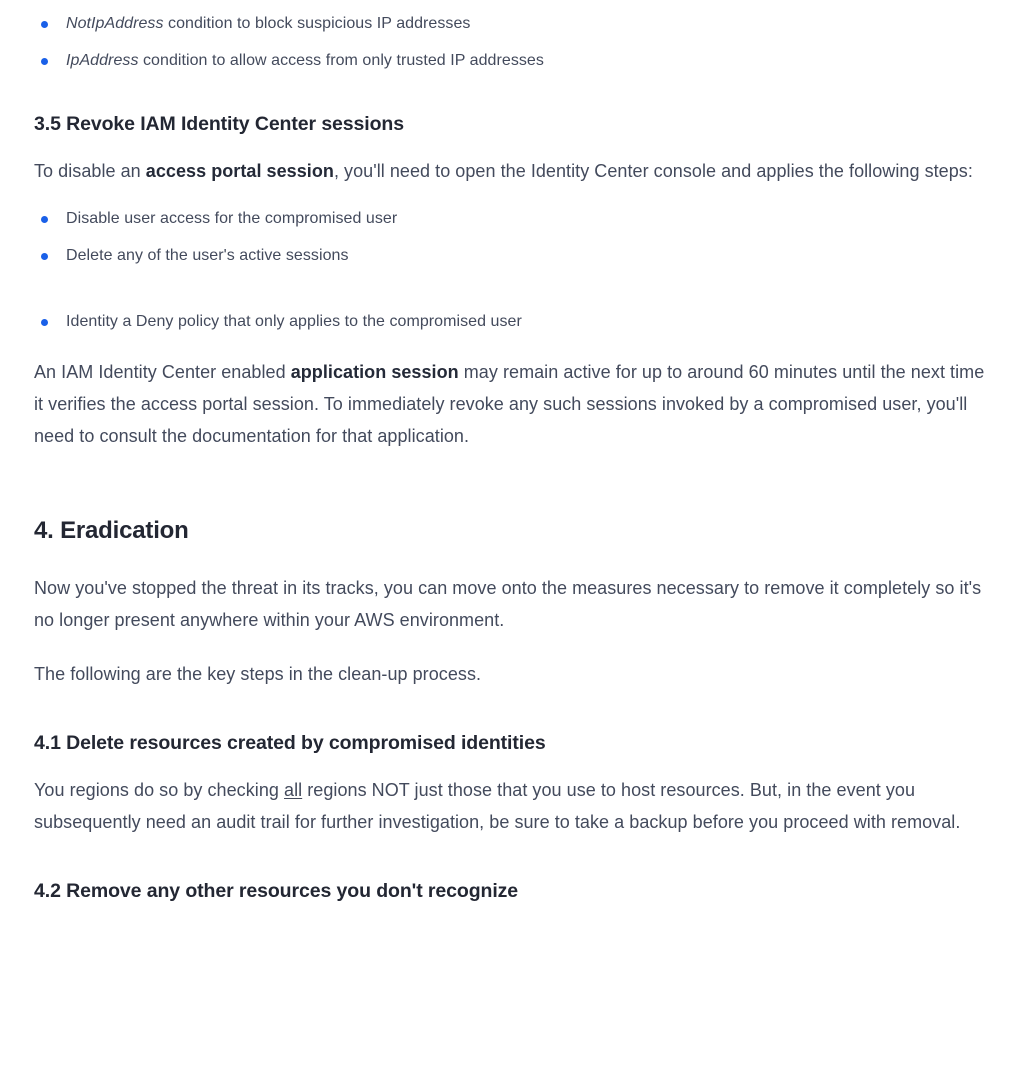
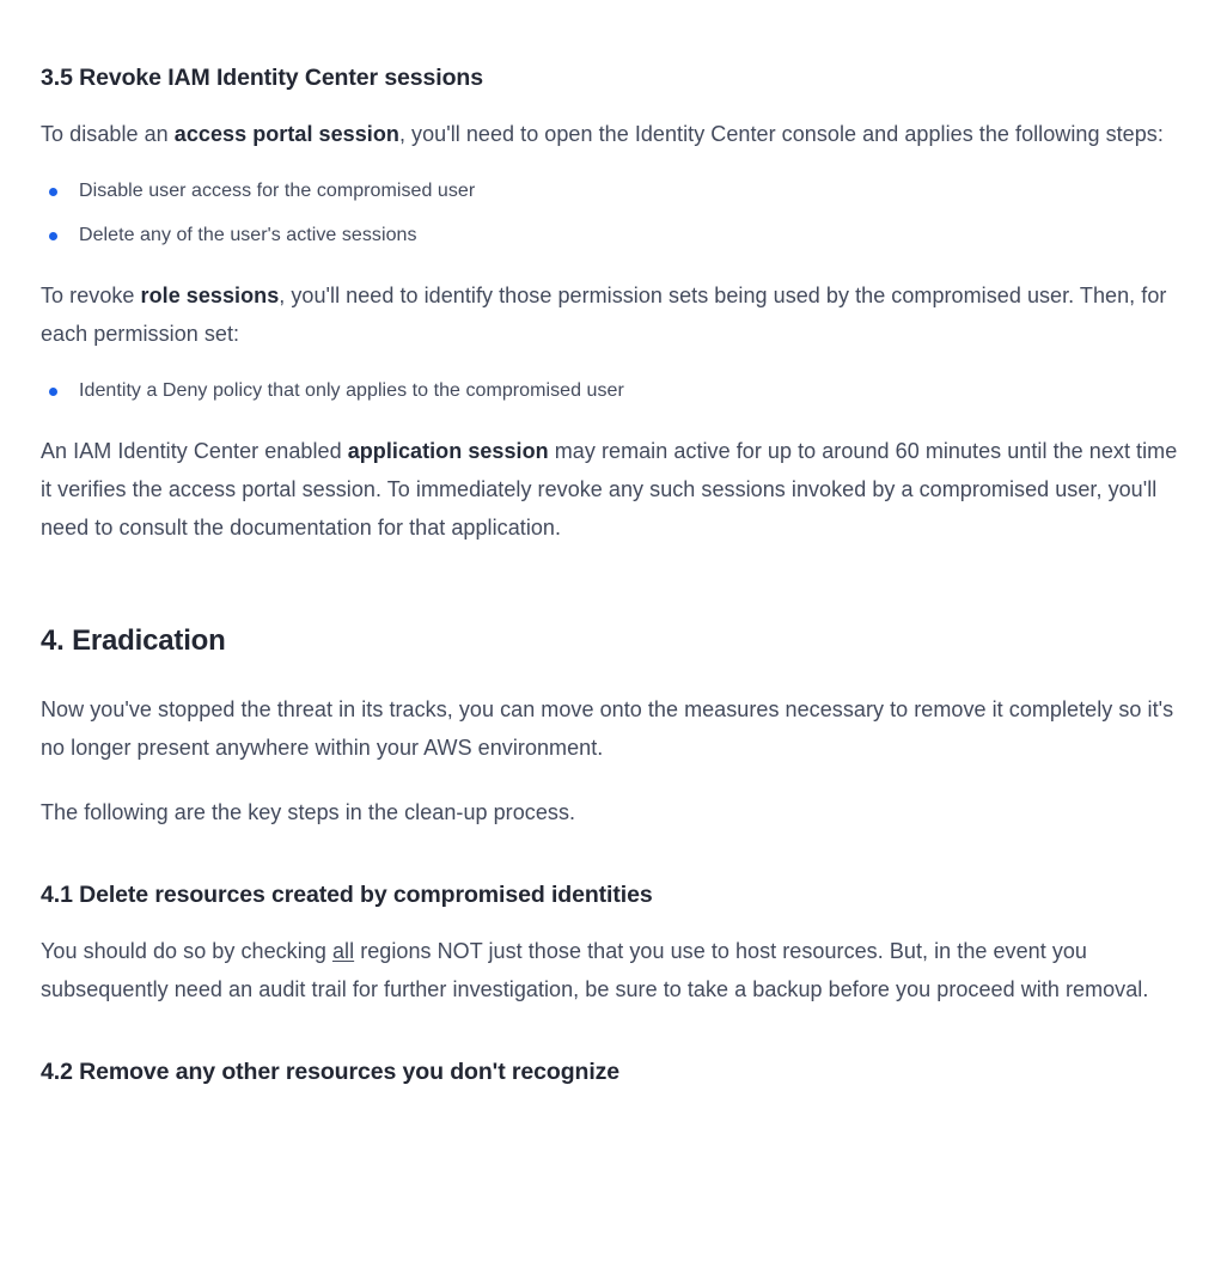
- NotIpAddress condition to block suspicious IP addresses
- IpAddress condition to allow access from only trusted IP addresses
  3.5 Revoke IAM Identity Center sessions
  To disable an access portal session, you'll need to open the Identity Center console and applies the following steps:
  Disable user access for the compromised user
  Delete any of the user's active sessions
+ To revoke role sessions, you'll need to identify those permission sets being used by the compromised user. Then, for each permission set:
  Identity a Deny policy that only applies to the compromised user
  An IAM Identity Center enabled application session may remain active for up to around 60 minutes until the next time it verifies the access portal session. To immediately revoke any such sessions invoked by a compromised user, you'll need to consult the documentation for that application.
  4. Eradication
  Now you've stopped the threat in its tracks, you can move onto the measures necessary to remove it completely so it's no longer present anywhere within your AWS environment.
  The following are the key steps in the clean-up process.
  4.1 Delete resources created by compromised identities
- You regions do so by checking all regions NOT just those that you use to host resources. But, in the event you subsequently need an audit trail for further investigation, be sure to take a backup before you proceed with removal.
+ You should do so by checking all regions NOT just those that you use to host resources. But, in the event you subsequently need an audit trail for further investigation, be sure to take a backup before you proceed with removal.
  4.2 Remove any other resources you don't recognize
